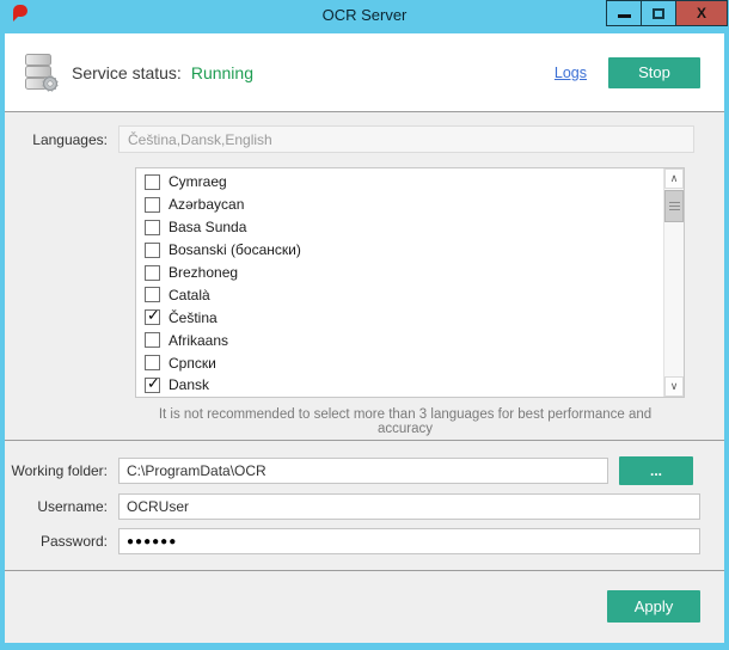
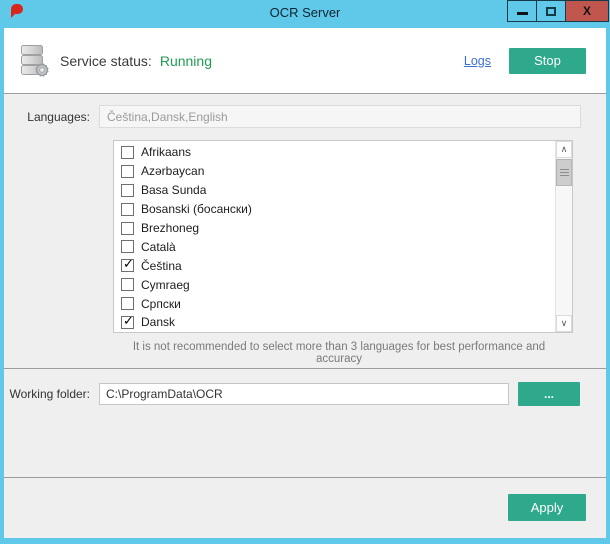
  OCR Server
  X
  Service status:
  Running
  Logs
  Stop
  Languages:
  Čeština,Dansk,English
- Cymraeg
+ Afrikaans
  Azərbaycan
  Basa Sunda
  Bosanski (босански)
  Brezhoneg
  Català
  ✓
  Čeština
- Afrikaans
+ Cymraeg
  Српски
  ✓
  Dansk
  ∧
  ∨
  It is not recommended to select more than 3 languages for best performance and accuracy
  Working folder:
  C:\ProgramData\OCR
  ...
- Username:
- OCRUser
- Password:
- ●●●●●●
  Apply
